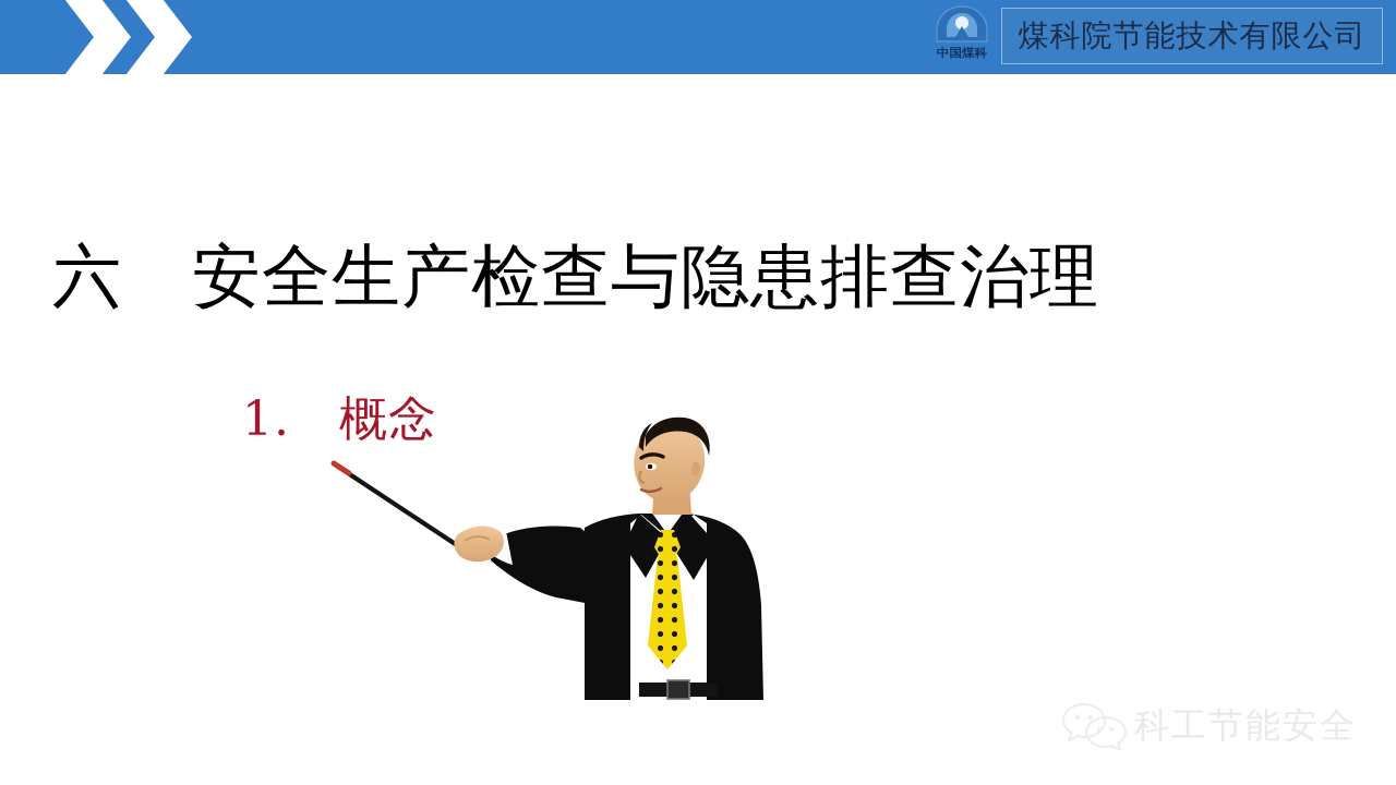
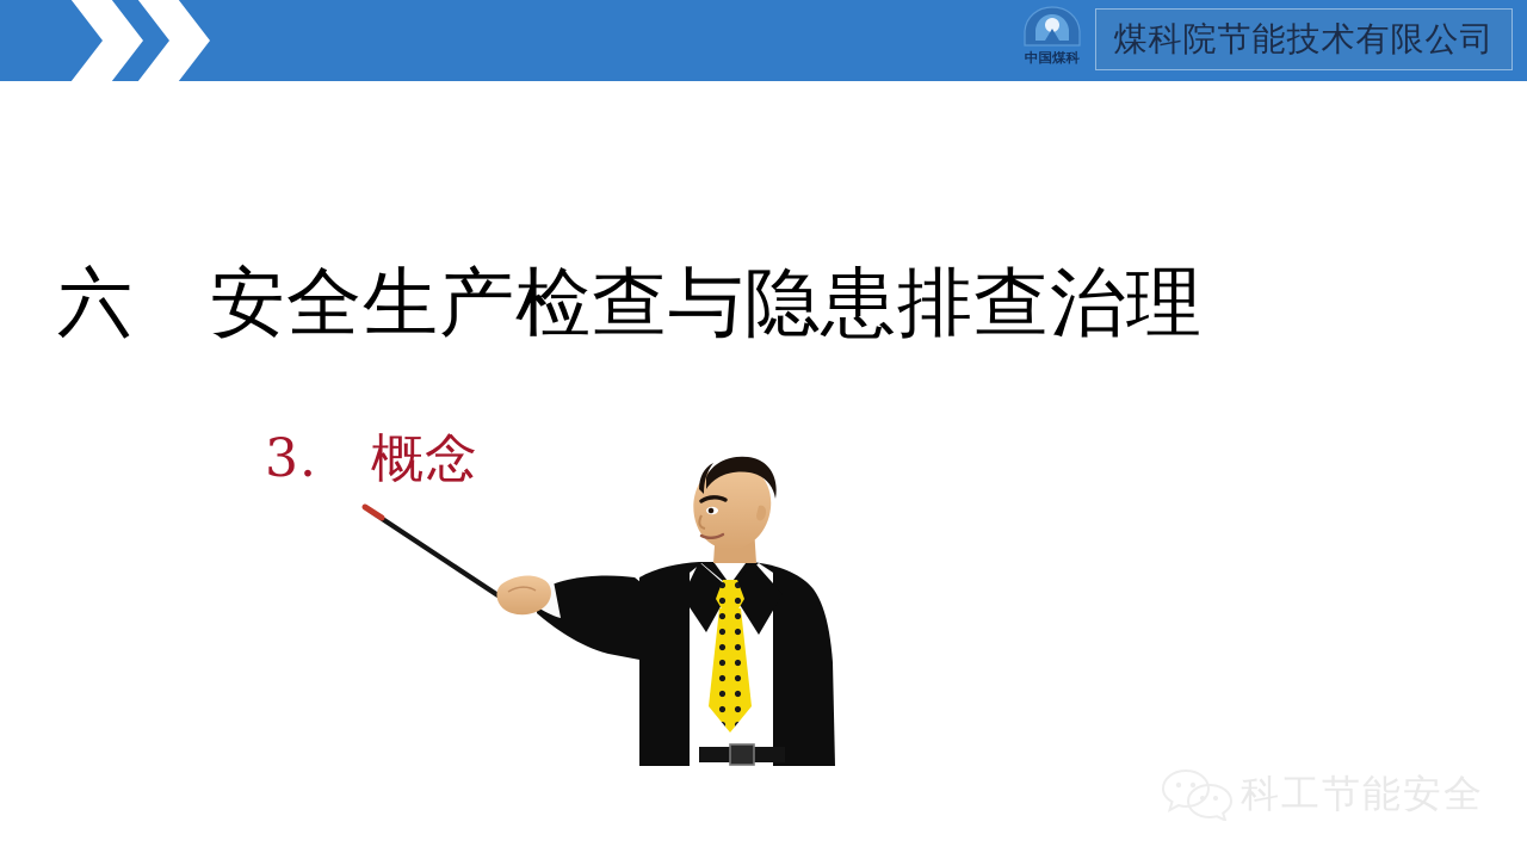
  中国煤科
  煤科院节能技术有限公司
  六 安全生产检查与隐患排查治理
- 1. 概念
+ 3. 概念
